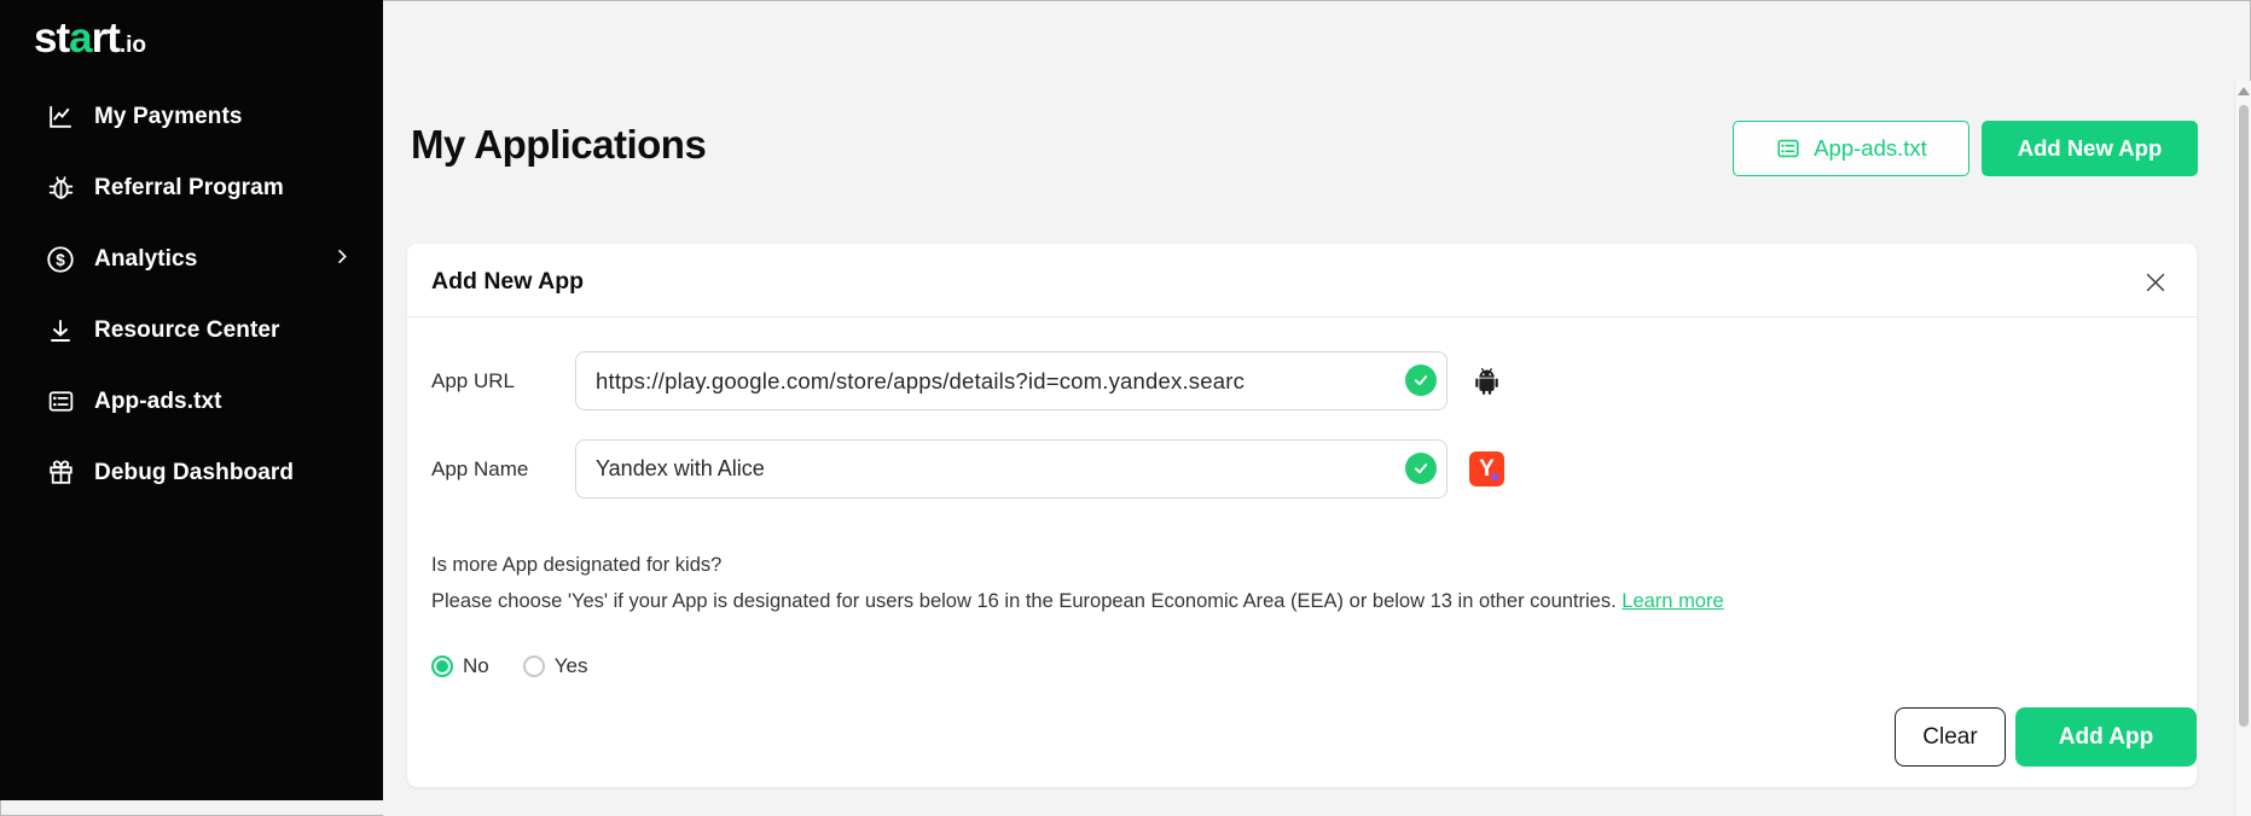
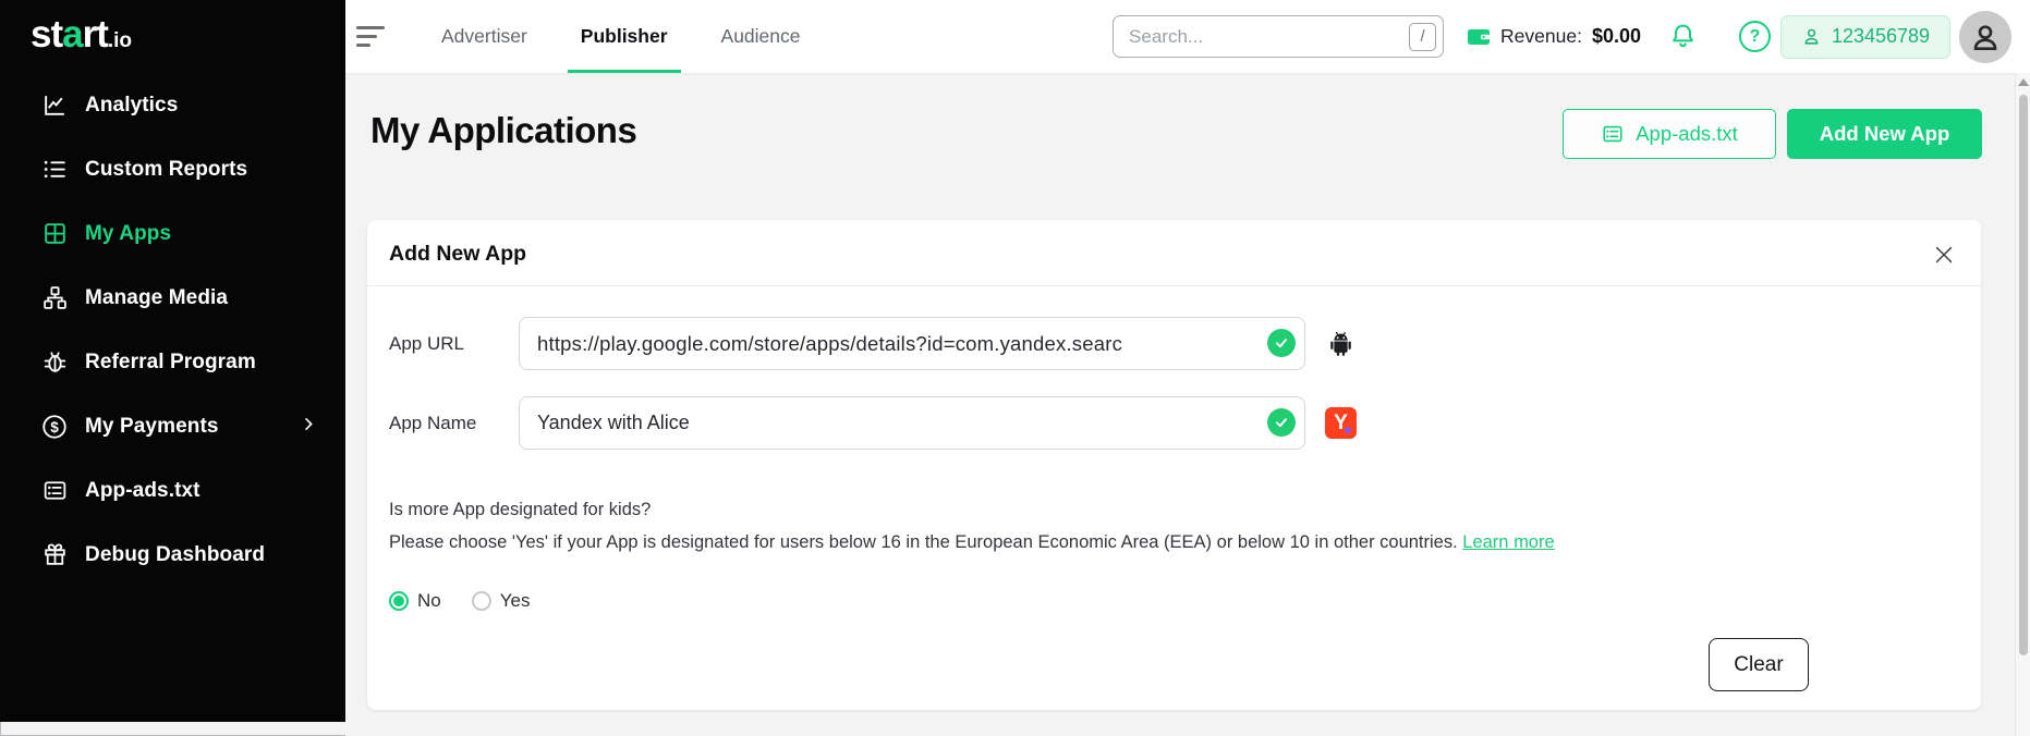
  start.io
- My Payments
+ Analytics
+ Custom Reports
+ My Apps
+ Manage Media
  Referral Program
  $
- Analytics
+ My Payments
- Resource Center
  App-ads.txt
  Debug Dashboard
+ Advertiser
+ Publisher
+ Audience
+ Search...
+ /
+ Revenue:
+ $0.00
+ ?
+ 123456789
  My Applications
  App-ads.txt
  Add New App
  Add New App
  App URL
  https://play.google.com/store/apps/details?id=com.yandex.searc
  App Name
  Yandex with Alice
  Y
  Is more App designated for kids?
- Please choose 'Yes' if your App is designated for users below 16 in the European Economic Area (EEA) or below 13 in other countries. Learn more
+ Please choose 'Yes' if your App is designated for users below 16 in the European Economic Area (EEA) or below 10 in other countries. Learn more
  No
  Yes
  Clear
- Add App
